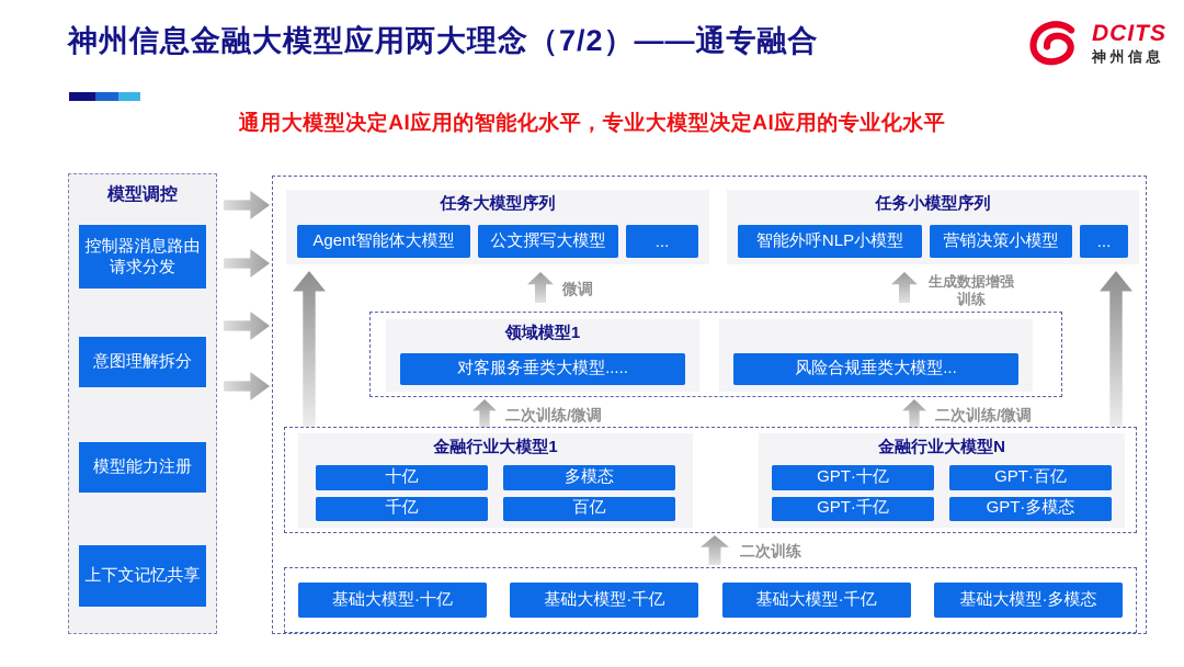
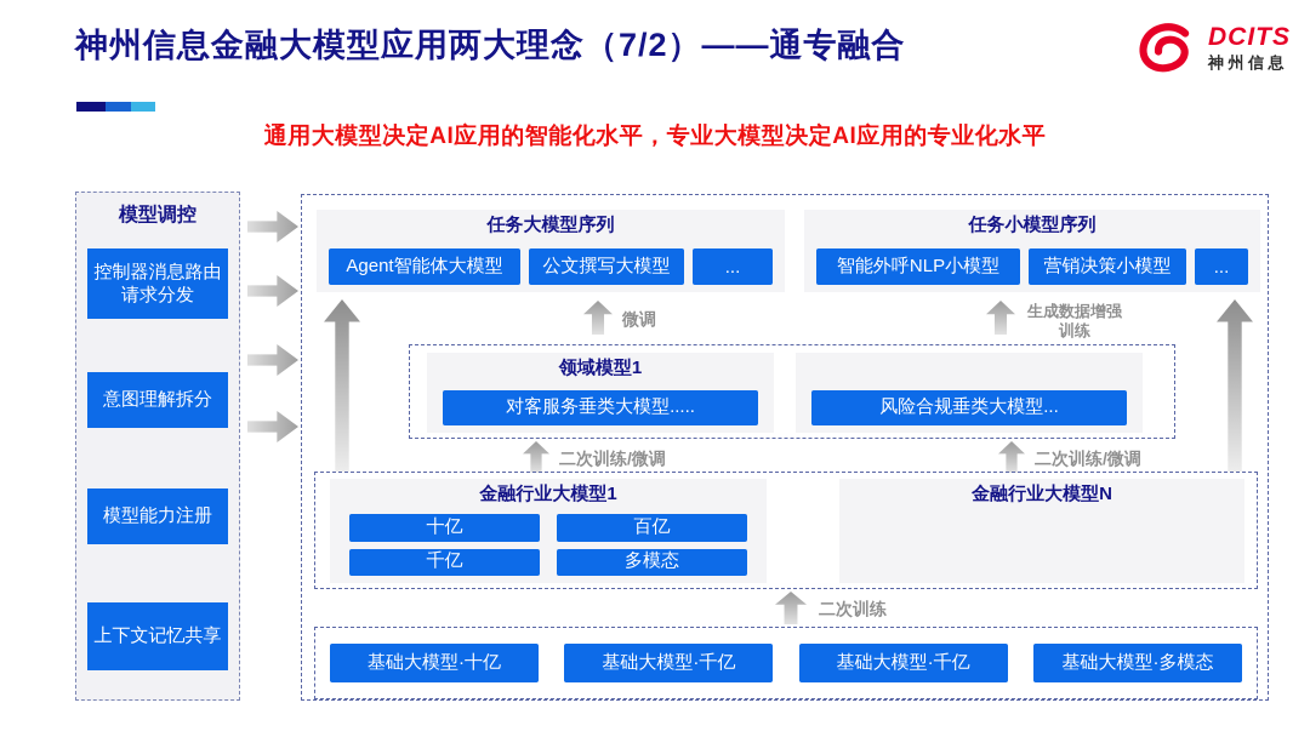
  神州信息金融大模型应用两大理念（7/2）——通专融合
  DCITS
  神州信息
  通用大模型决定AI应用的智能化水平，专业大模型决定AI应用的专业化水平
  模型调控
  控制器消息路由请求分发
  意图理解拆分
  模型能力注册
  上下文记忆共享
  任务大模型序列
  Agent智能体大模型
  公文撰写大模型
  ...
  任务小模型序列
  智能外呼NLP小模型
  营销决策小模型
  ...
  微调
  生成数据增强训练
  领域模型1
  对客服务垂类大模型.....
  风险合规垂类大模型...
  二次训练/微调
  二次训练/微调
  金融行业大模型1
  十亿
- 多模态
+ 百亿
  千亿
- 百亿
+ 多模态
  金融行业大模型N
- GPT·十亿
- GPT·百亿
- GPT·千亿
- GPT·多模态
  二次训练
  基础大模型·十亿
  基础大模型·千亿
  基础大模型·千亿
  基础大模型·多模态
